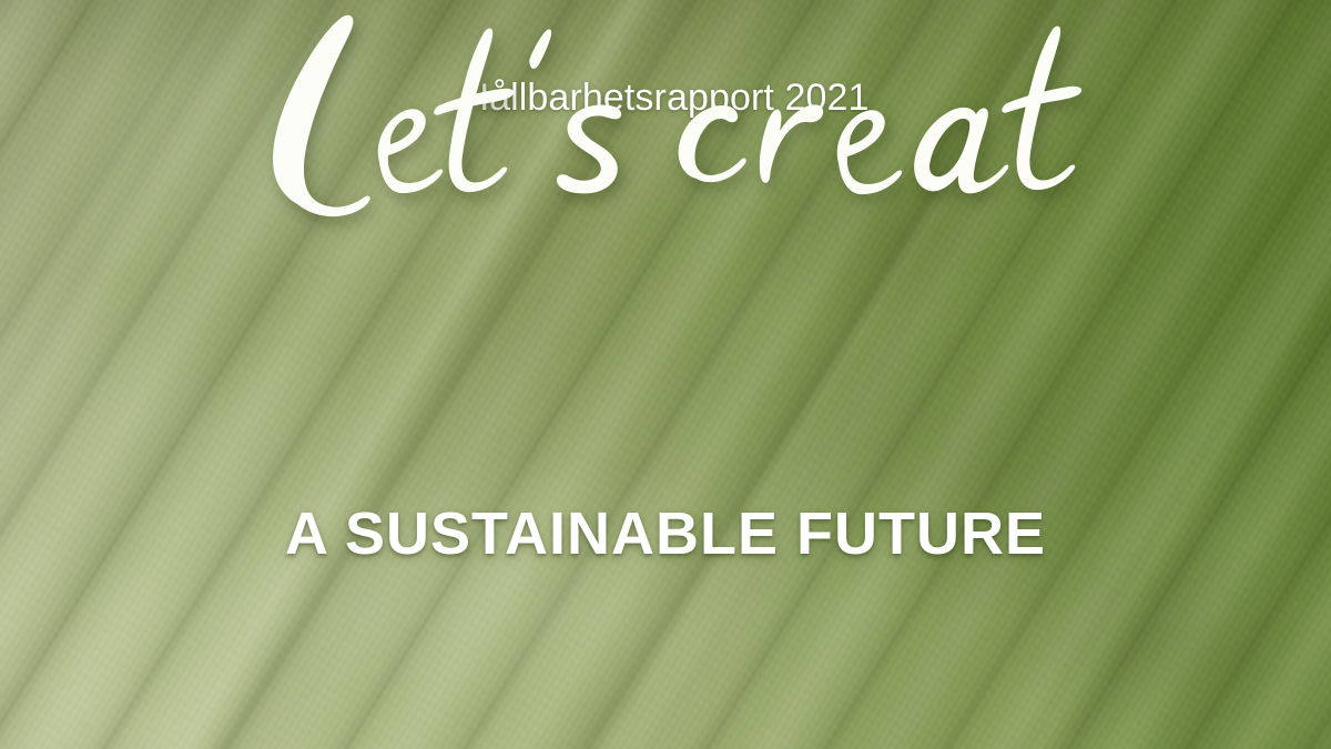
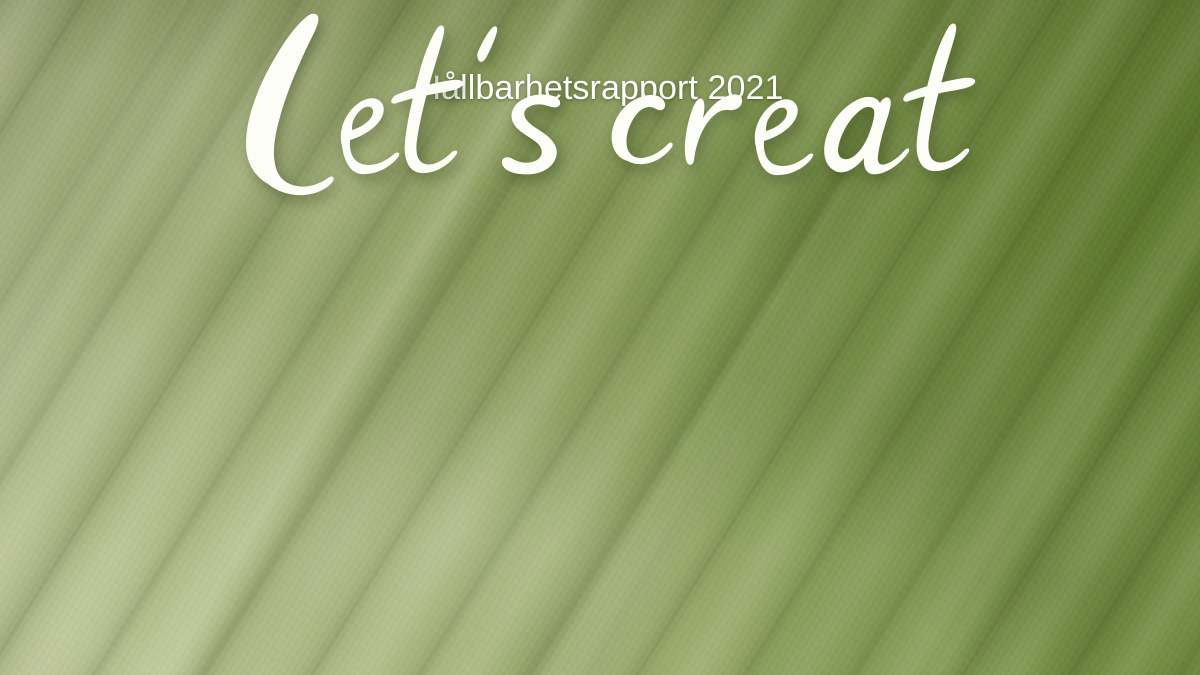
  llbarhetsrapport 2021
- A SUSTAINABLE FUTURE
